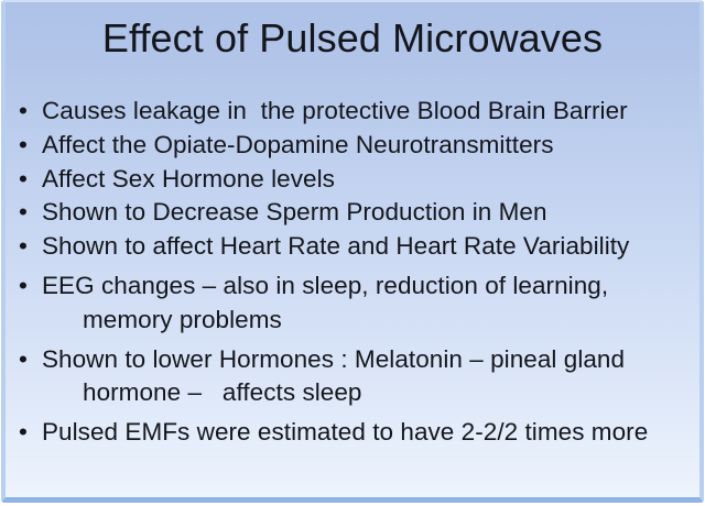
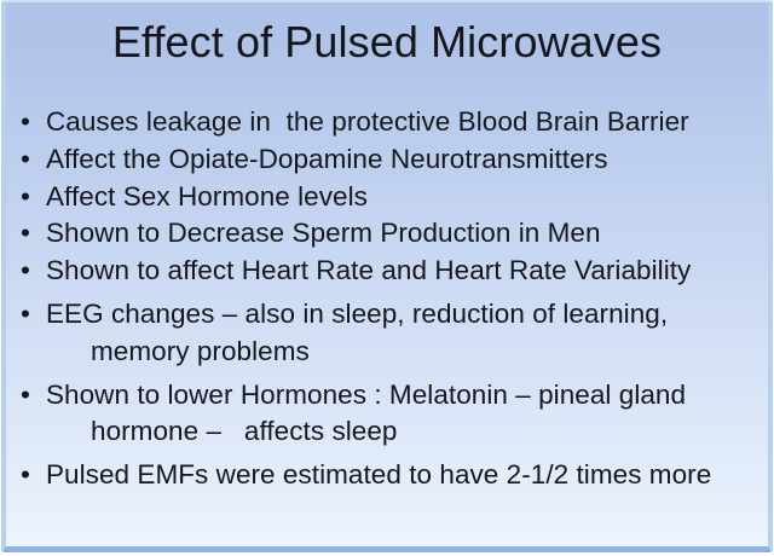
  Effect of Pulsed Microwaves
  •
  Causes leakage in the protective Blood Brain Barrier
  •
  Affect the Opiate-Dopamine Neurotransmitters
  •
  Affect Sex Hormone levels
  •
  Shown to Decrease Sperm Production in Men
  •
  Shown to affect Heart Rate and Heart Rate Variability
  •
  EEG changes – also in sleep, reduction of learning,
  memory problems
  •
  Shown to lower Hormones : Melatonin – pineal gland
  hormone – affects sleep
  •
- Pulsed EMFs were estimated to have 2-2/2 times more
+ Pulsed EMFs were estimated to have 2-1/2 times more
